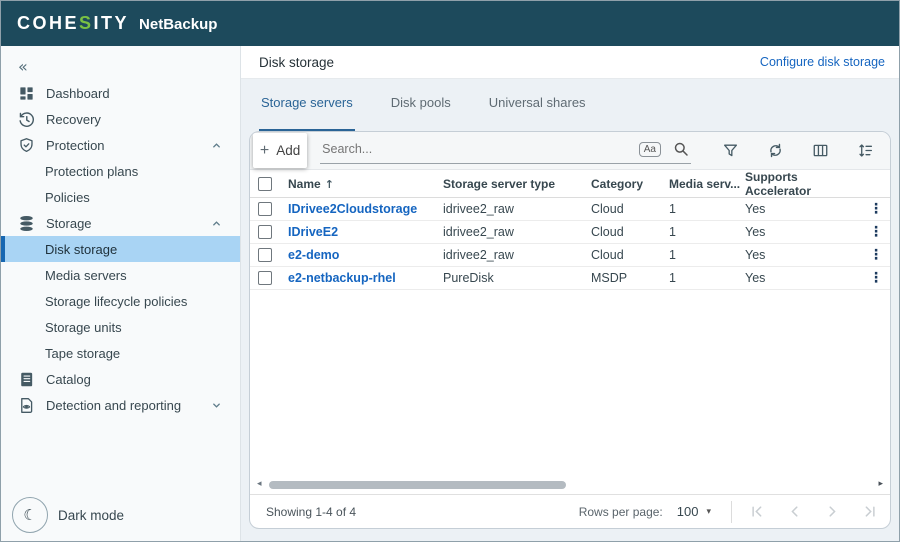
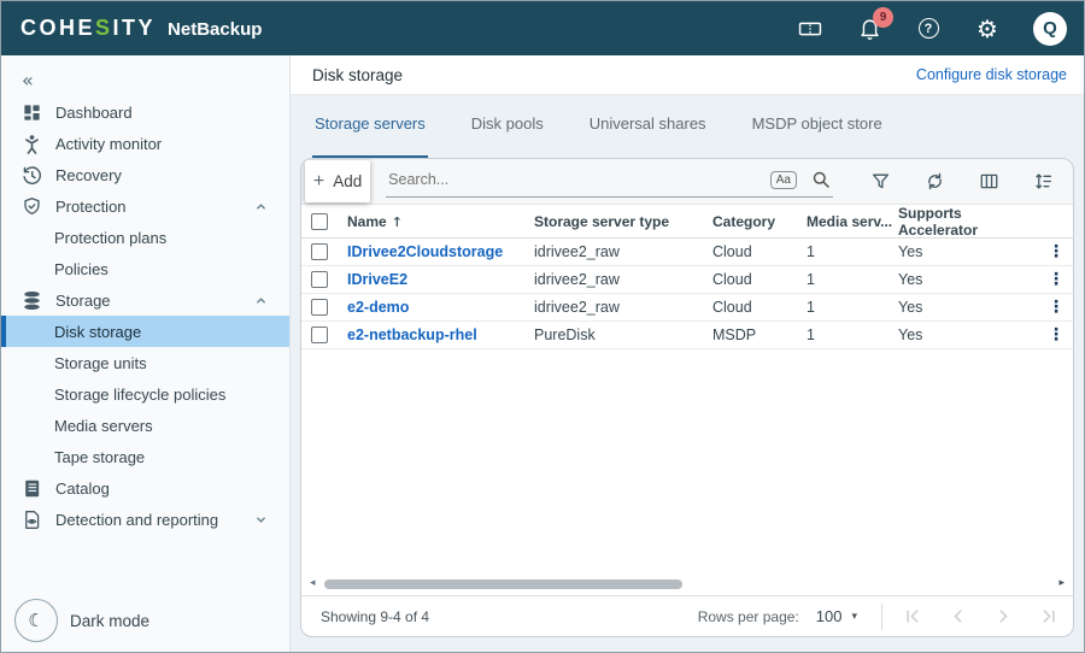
  COHESITY
  NetBackup
+ 9
+ ?
+ ⚙
+ Q
  «
  Dashboard
+ Activity monitor
  Recovery
  Protection
  Protection plans
  Policies
  Storage
  Disk storage
- Media servers
+ Storage units
  Storage lifecycle policies
- Storage units
+ Media servers
  Tape storage
  Catalog
  Detection and reporting
  ☾
  Dark mode
  Disk storage
  Configure disk storage
  Storage servers
  Disk pools
  Universal shares
+ MSDP object store
  +
  Add
  Search...
  Aa
  Name
  ↑
  Storage server type
  Category
  Media serv...
  Supports Accelerator
  IDrivee2Cloudstorage
  idrivee2_raw
  Cloud
  1
  Yes
  ⋮
  IDriveE2
  idrivee2_raw
  Cloud
  1
  Yes
  ⋮
  e2-demo
  idrivee2_raw
  Cloud
  1
  Yes
  ⋮
  e2-netbackup-rhel
  PureDisk
  MSDP
  1
  Yes
  ⋮
  ◂
  ▸
- Showing 1-4 of 4
+ Showing 9-4 of 4
  Rows per page:
  100
  ▾
